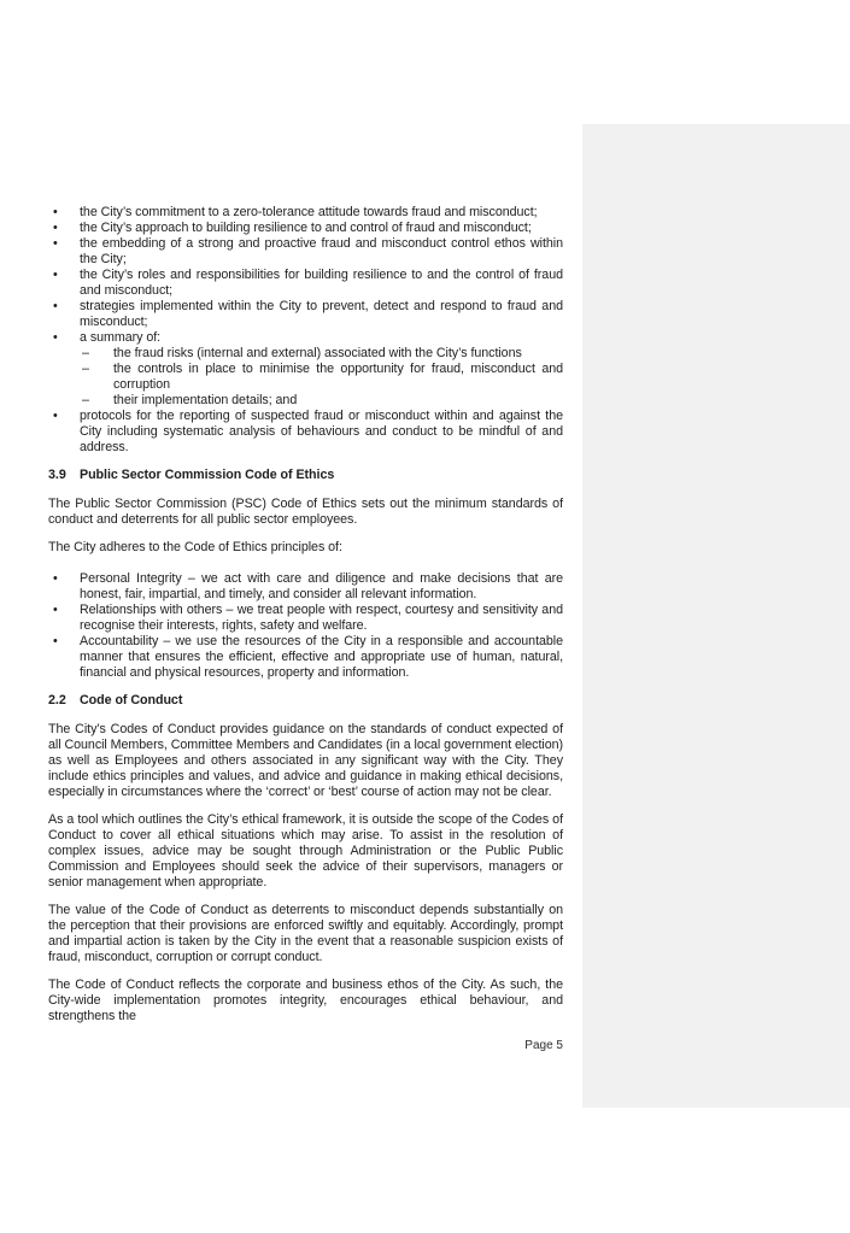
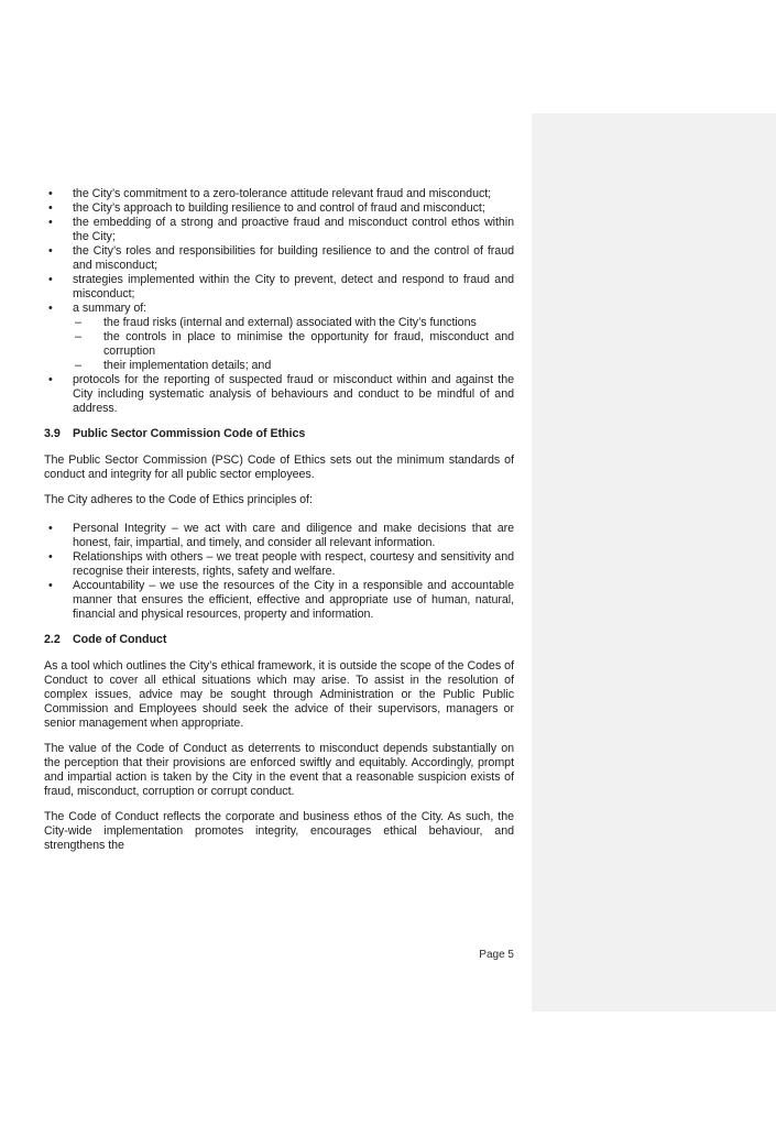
  •
- the City’s commitment to a zero-tolerance attitude towards fraud and misconduct;
+ the City’s commitment to a zero-tolerance attitude relevant fraud and misconduct;
  •
  the City’s approach to building resilience to and control of fraud and misconduct;
  •
  the embedding of a strong and proactive fraud and misconduct control ethos within the City;
  •
  the City’s roles and responsibilities for building resilience to and the control of fraud and misconduct;
  •
  strategies implemented within the City to prevent, detect and respond to fraud and misconduct;
  •
  a summary of:
  –
  the fraud risks (internal and external) associated with the City’s functions
  –
  the controls in place to minimise the opportunity for fraud, misconduct and corruption
  –
  their implementation details; and
  •
  protocols for the reporting of suspected fraud or misconduct within and against the City including systematic analysis of behaviours and conduct to be mindful of and address.
  3.9 Public Sector Commission Code of Ethics
- The Public Sector Commission (PSC) Code of Ethics sets out the minimum standards of conduct and deterrents for all public sector employees.
+ The Public Sector Commission (PSC) Code of Ethics sets out the minimum standards of conduct and integrity for all public sector employees.
  The City adheres to the Code of Ethics principles of:
  •
  Personal Integrity – we act with care and diligence and make decisions that are honest, fair, impartial, and timely, and consider all relevant information.
  •
  Relationships with others – we treat people with respect, courtesy and sensitivity and recognise their interests, rights, safety and welfare.
  •
  Accountability – we use the resources of the City in a responsible and accountable manner that ensures the efficient, effective and appropriate use of human, natural, financial and physical resources, property and information.
  2.2 Code of Conduct
- The City’s Codes of Conduct provides guidance on the standards of conduct expected of all Council Members, Committee Members and Candidates (in a local government election) as well as Employees and others associated in any significant way with the City. They include ethics principles and values, and advice and guidance in making ethical decisions, especially in circumstances where the ‘correct’ or ‘best’ course of action may not be clear.
  As a tool which outlines the City’s ethical framework, it is outside the scope of the Codes of Conduct to cover all ethical situations which may arise. To assist in the resolution of complex issues, advice may be sought through Administration or the Public Public Commission and Employees should seek the advice of their supervisors, managers or senior management when appropriate.
  The value of the Code of Conduct as deterrents to misconduct depends substantially on the perception that their provisions are enforced swiftly and equitably. Accordingly, prompt and impartial action is taken by the City in the event that a reasonable suspicion exists of fraud, misconduct, corruption or corrupt conduct.
  The Code of Conduct reflects the corporate and business ethos of the City. As such, the City-wide implementation promotes integrity, encourages ethical behaviour, and strengthens the
  Page 5
